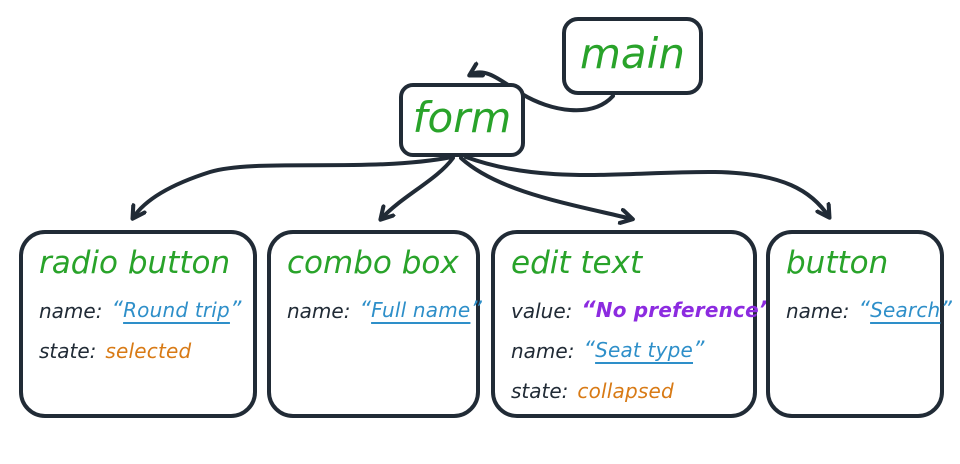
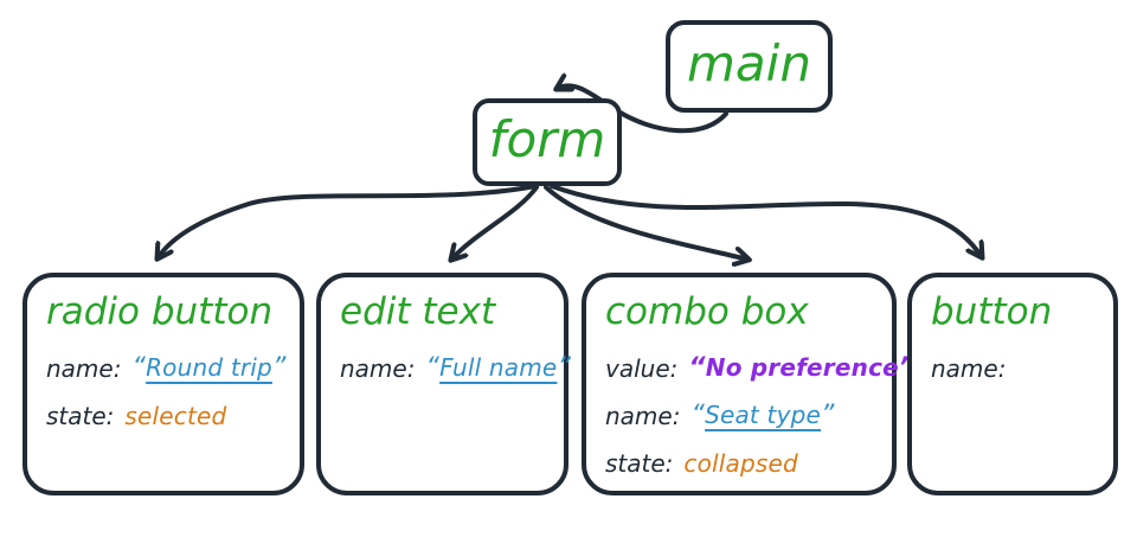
  main
  form
  radio button
  name:
  “Round trip”
  state:
  selected
- combo box
+ edit text
  name:
  “Full name”
- edit text
+ combo box
  value:
  “No preference
  name:
  “Seat type”
  state:
  collapsed
  button
  name:
- “Search”
